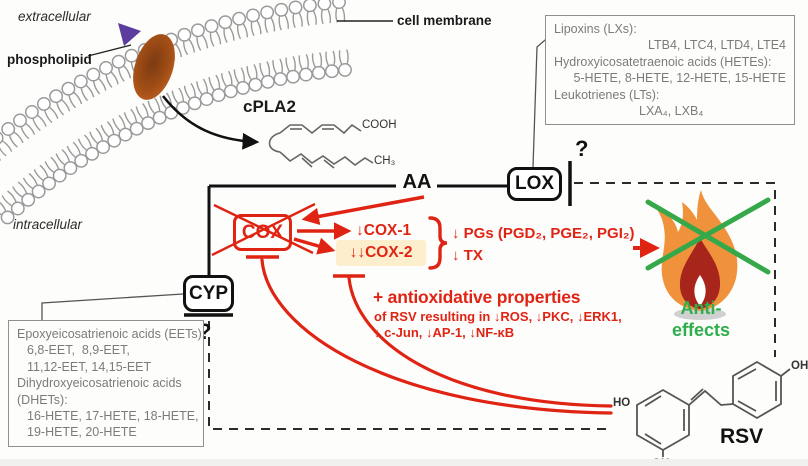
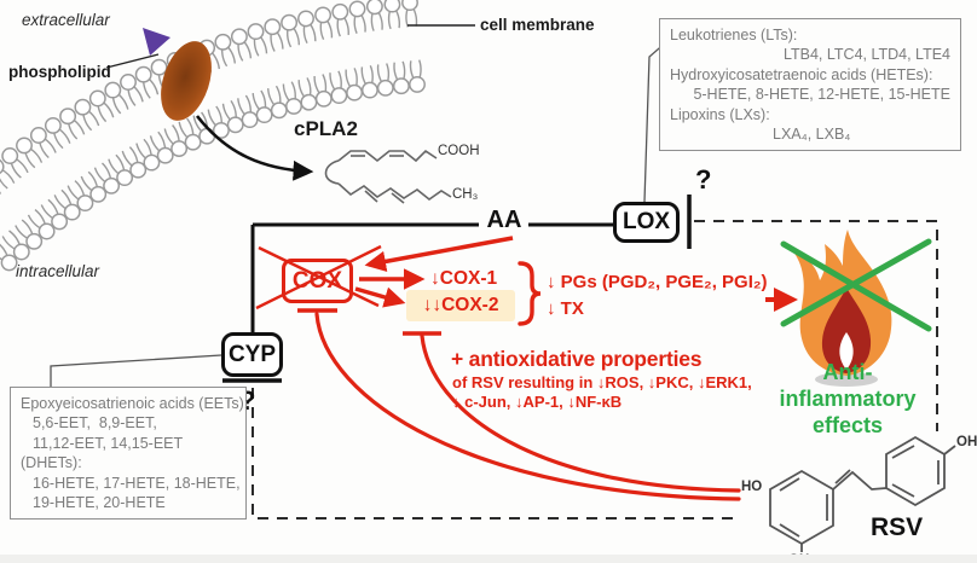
  extracellular
  intracellular
  phospholipid
  cell membrane
  cPLA2
  COOH
  CH₃
  AA
  LOX
  CYP
  COX
  ?
  ?
- Lipoxins (LXs):
+ Leukotrienes (LTs):
  LTB4, LTC4, LTD4, LTE4
  Hydroxyicosatetraenoic acids (HETEs):
  5-HETE, 8-HETE, 12-HETE, 15-HETE
- Leukotrienes (LTs):
+ Lipoxins (LXs):
  LXA₄, LXB₄
  Epoxyeicosatrienoic acids (EETs):
- 6,8-EET, 8,9-EET,
+ 5,6-EET, 8,9-EET,
  11,12-EET, 14,15-EET
- Dihydroxyeicosatrienoic acids
  (DHETs):
  16-HETE, 17-HETE, 18-HETE,
  19-HETE, 20-HETE
  ↓COX-1
  ↓↓COX-2
  ↓ PGs (PGD₂, PGE₂, PGI₂)
  ↓ TX
  + antioxidative properties
  of RSV resulting in ↓ROS, ↓PKC, ↓ERK1,
  ↓ c-Jun, ↓AP-1, ↓NF-κB
  Anti-
+ inflammatory
  effects
  HO
  OH
  RSV
